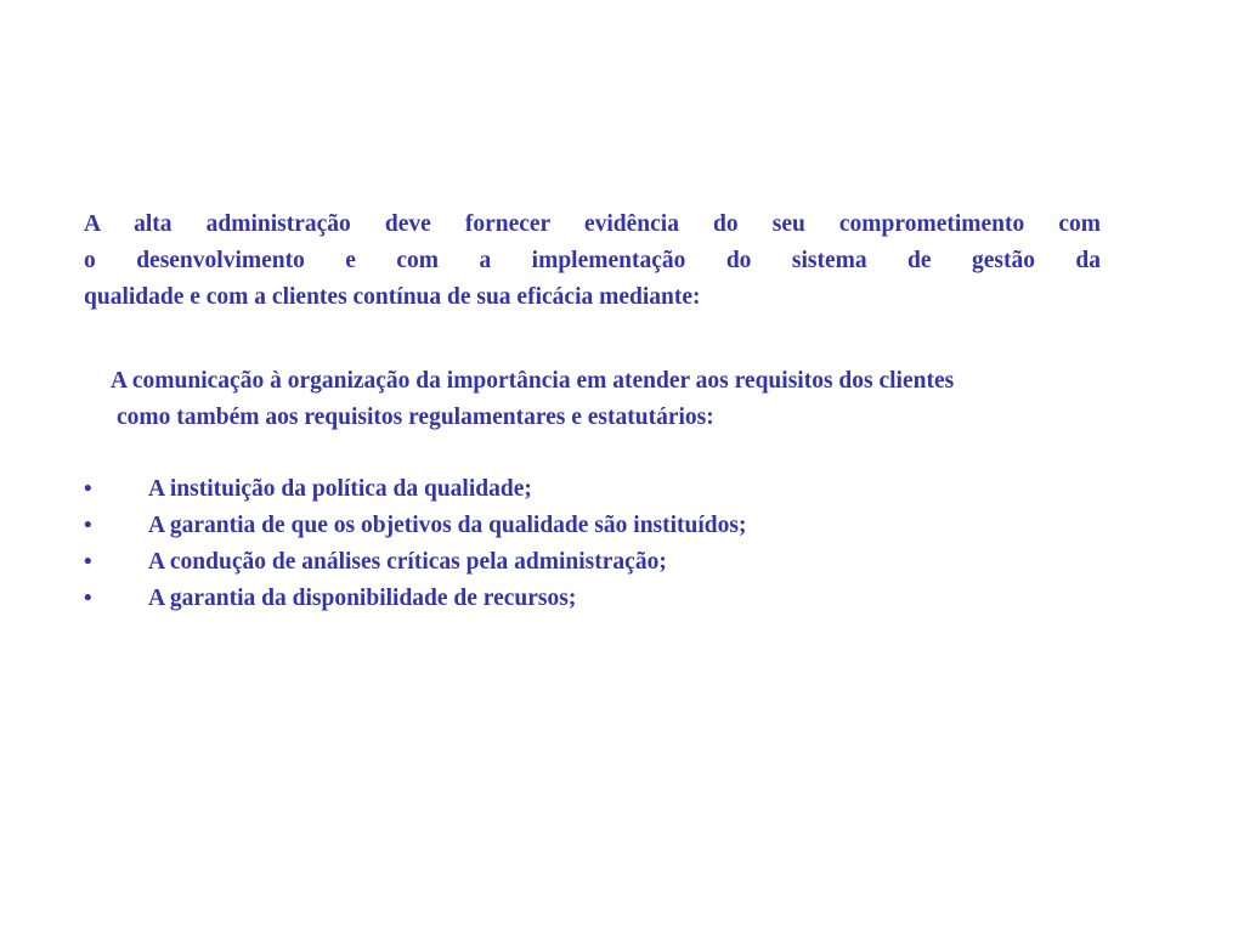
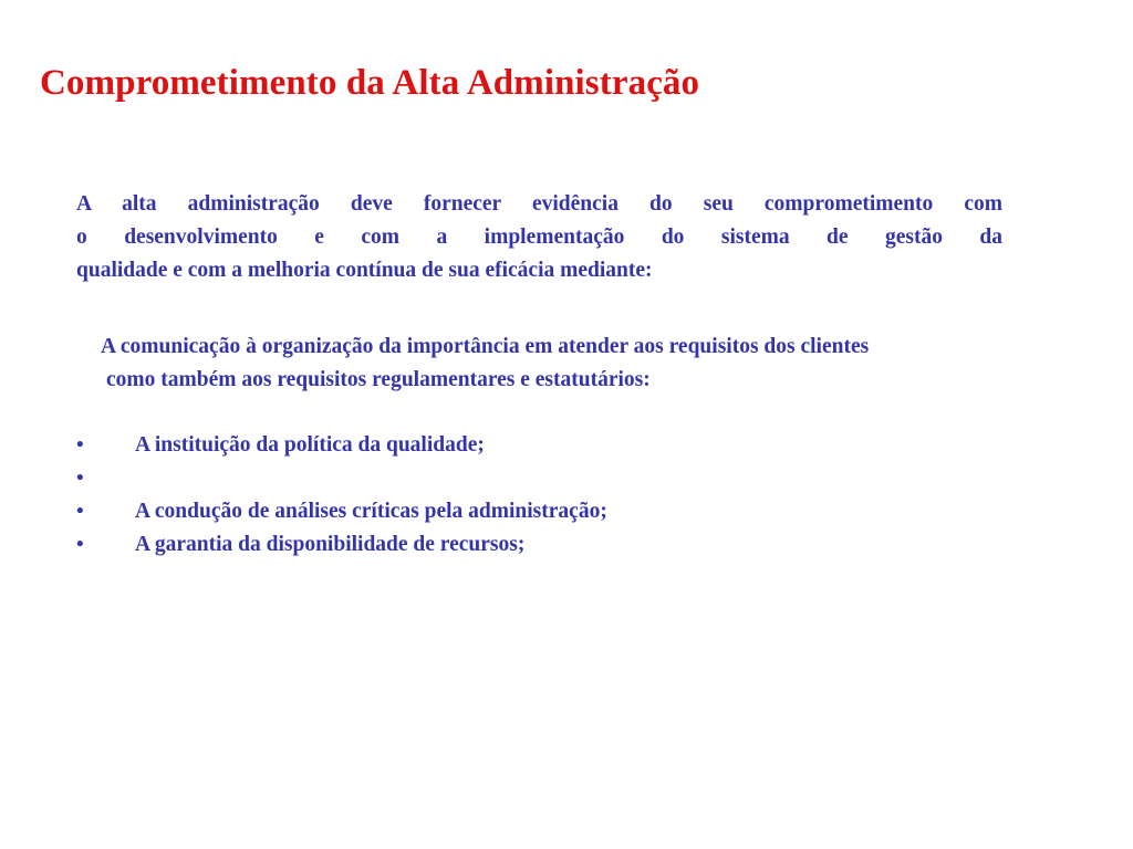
+ Comprometimento da Alta Administração
  A alta administração deve fornecer evidência do seu comprometimento com
  o desenvolvimento e com a implementação do sistema de gestão da
- qualidade e com a clientes contínua de sua eficácia mediante:
+ qualidade e com a melhoria contínua de sua eficácia mediante:
  A comunicação à organização da importância em atender aos requisitos dos clientes
  como também aos requisitos regulamentares e estatutários:
  •
  A instituição da política da qualidade;
  •
- A garantia de que os objetivos da qualidade são instituídos;
  •
  A condução de análises críticas pela administração;
  •
  A garantia da disponibilidade de recursos;
